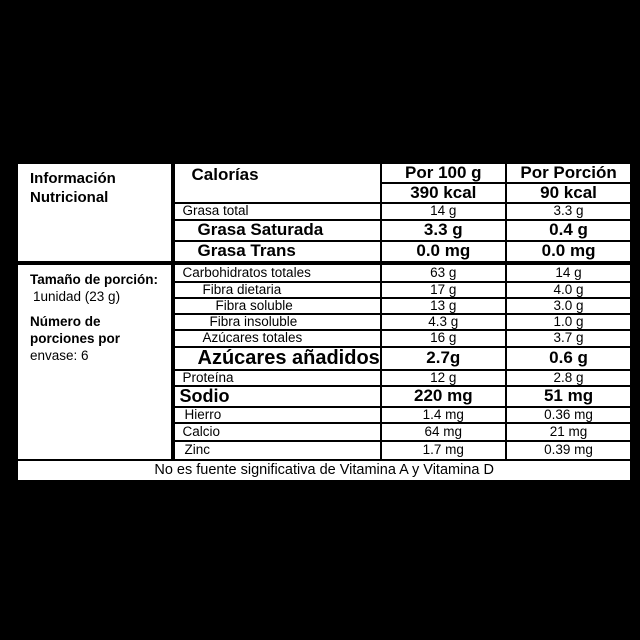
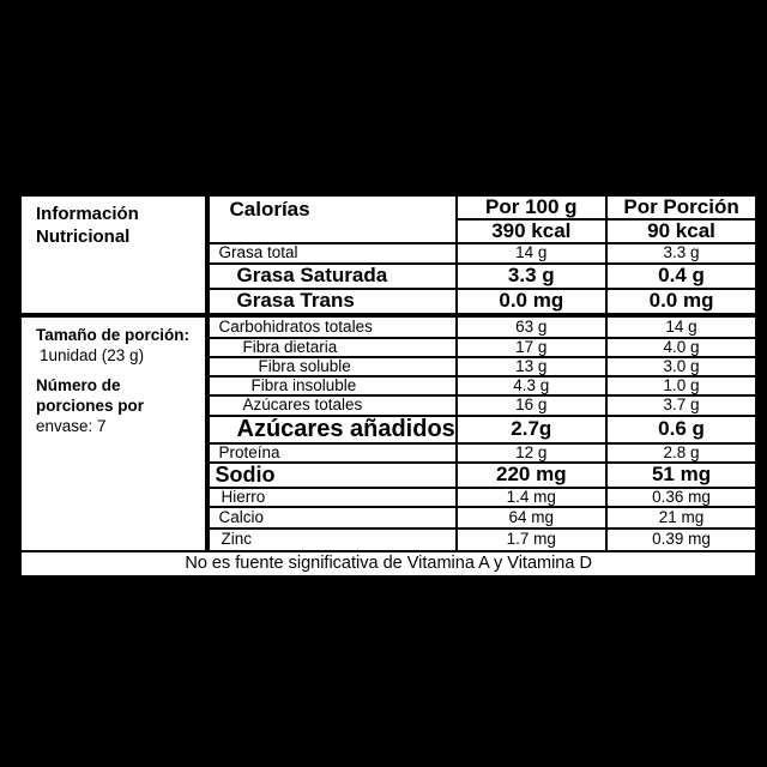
  Información Nutricional	Calorías	Por 100 g	Por Porción
  390 kcal	90 kcal
  Grasa total	14 g	3.3 g
  Grasa Saturada	3.3 g	0.4 g
  Grasa Trans	0.0 mg	0.0 mg
- Tamaño de porción: 1unidad (23 g) Número de porciones por envase: 6	Carbohidratos totales	63 g	14 g
+ Tamaño de porción: 1unidad (23 g) Número de porciones por envase: 7	Carbohidratos totales	63 g	14 g
  Fibra dietaria	17 g	4.0 g
  Fibra soluble	13 g	3.0 g
  Fibra insoluble	4.3 g	1.0 g
  Azúcares totales	16 g	3.7 g
  Azúcares añadidos	2.7g	0.6 g
  Proteína	12 g	2.8 g
  Sodio	220 mg	51 mg
  Hierro	1.4 mg	0.36 mg
  Calcio	64 mg	21 mg
  Zinc	1.7 mg	0.39 mg
  No es fuente significativa de Vitamina A y Vitamina D
